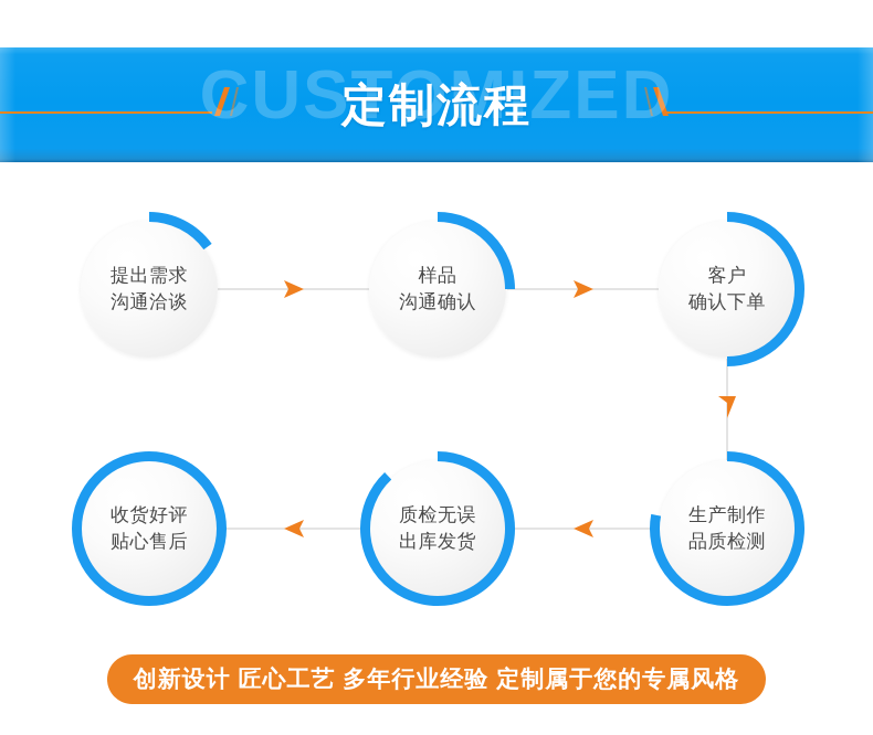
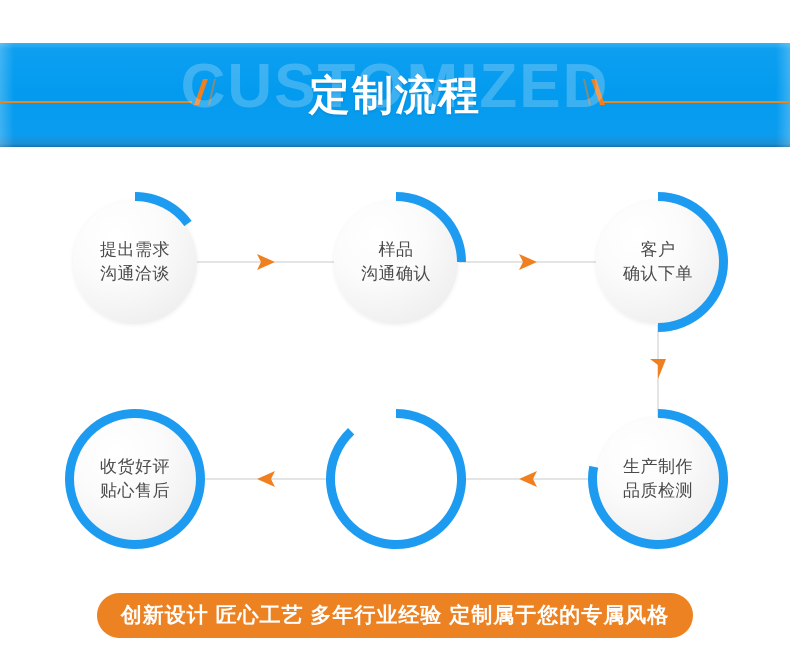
  CUSTOMIZED
  定制流程
  提出需求
  沟通洽谈
  样品
  沟通确认
  客户
  确认下单
  生产制作
  品质检测
- 质检无误
- 出库发货
  收货好评
  贴心售后
  创新设计 匠心工艺 多年行业经验 定制属于您的专属风格
